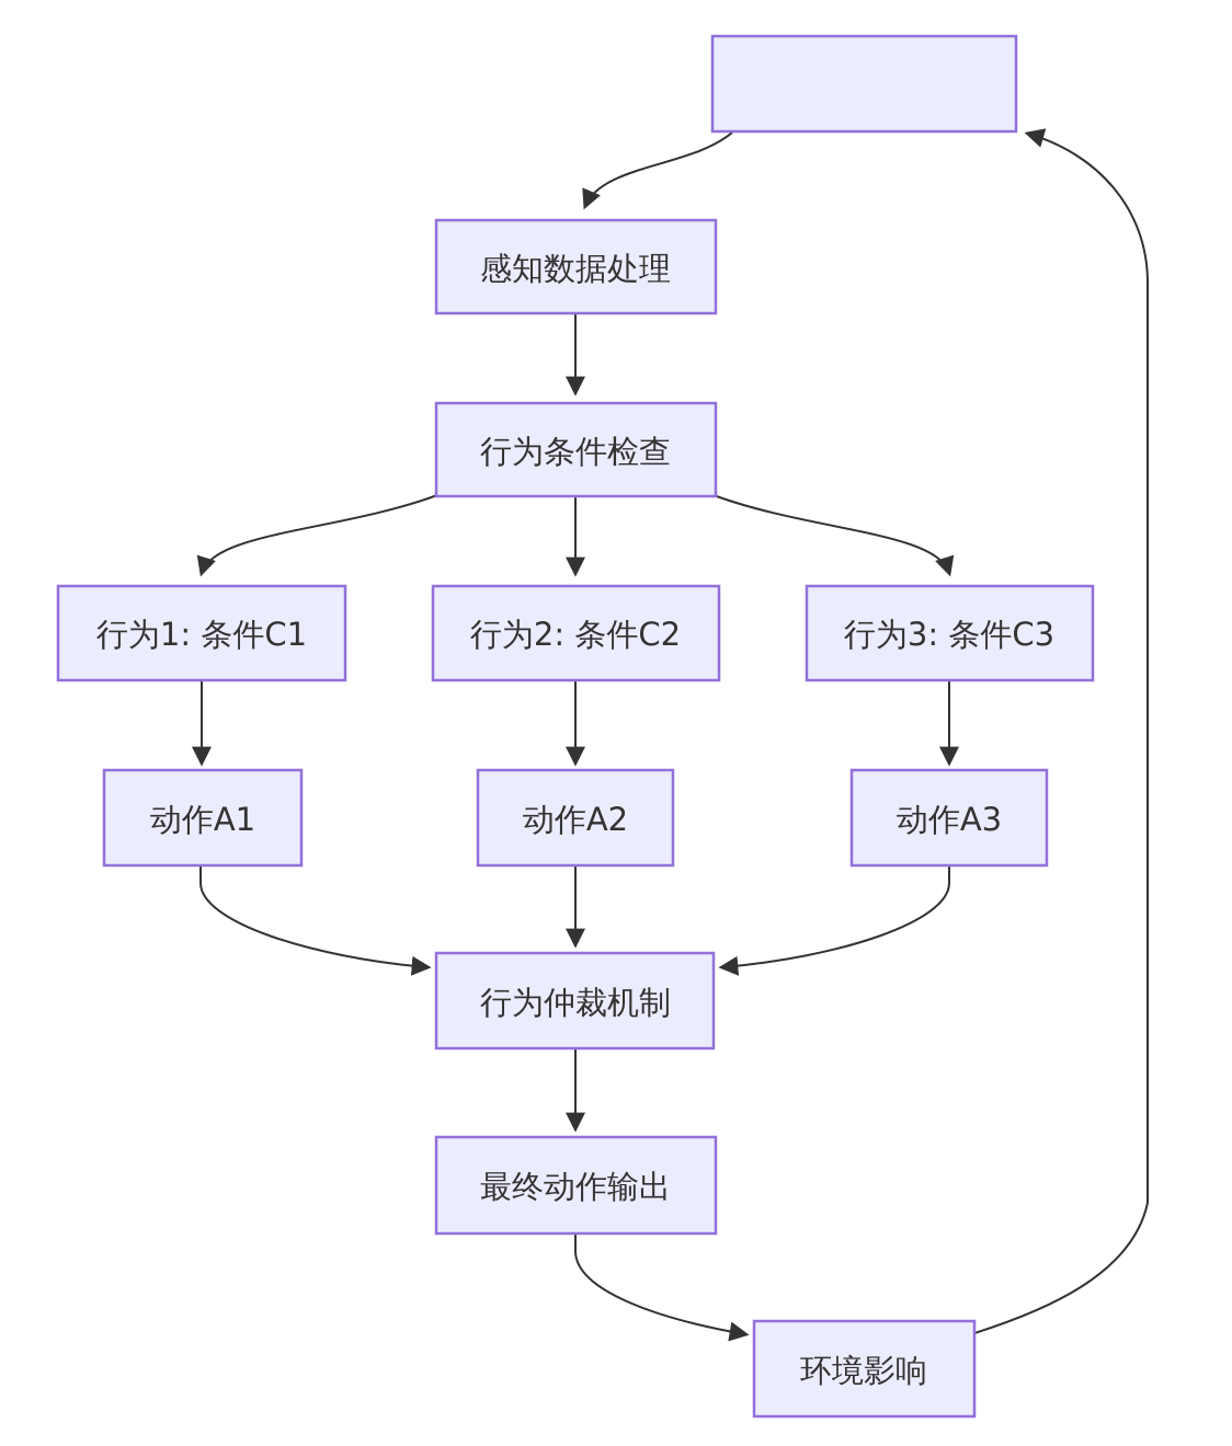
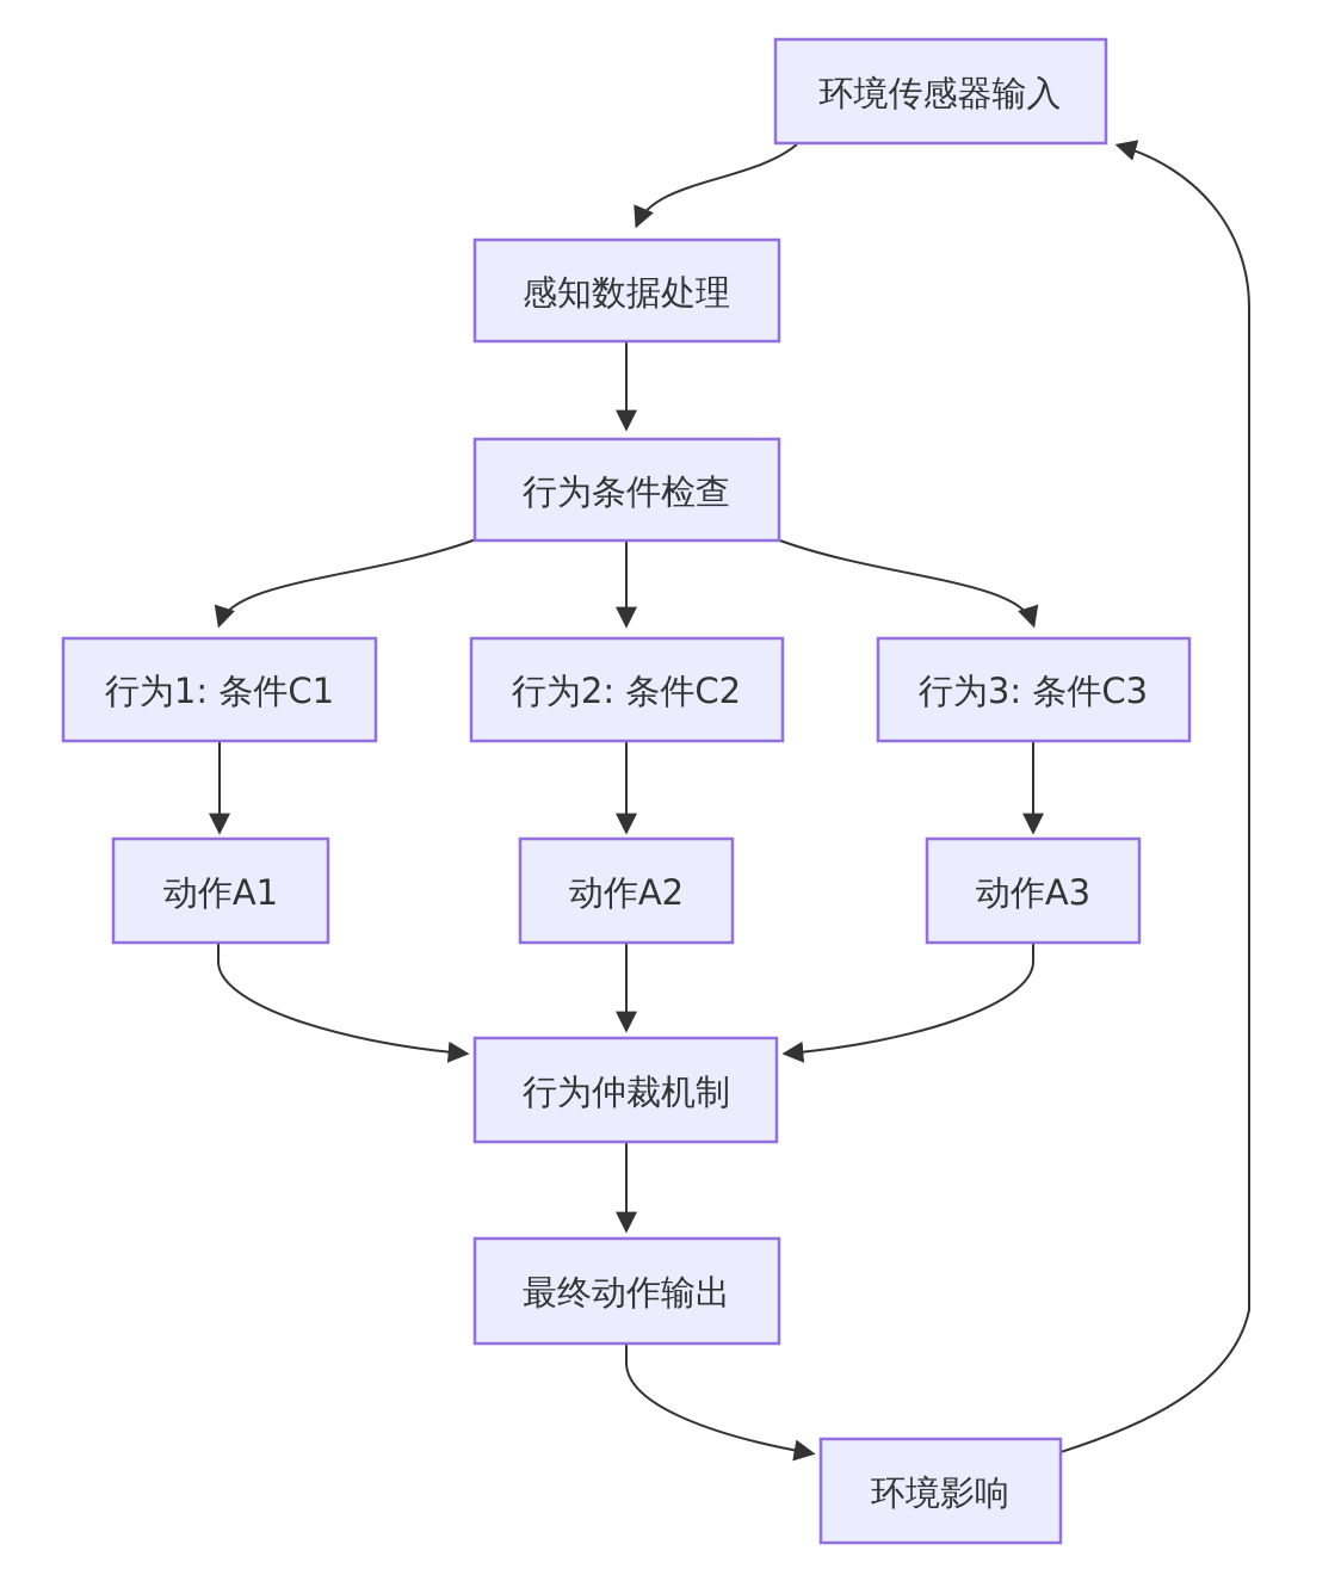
+ 环境传感器输入
  感知数据处理
  行为条件检查
  行为1: 条件C1
  行为2: 条件C2
  行为3: 条件C3
  动作A1
  动作A2
  动作A3
  行为仲裁机制
  最终动作输出
  环境影响
